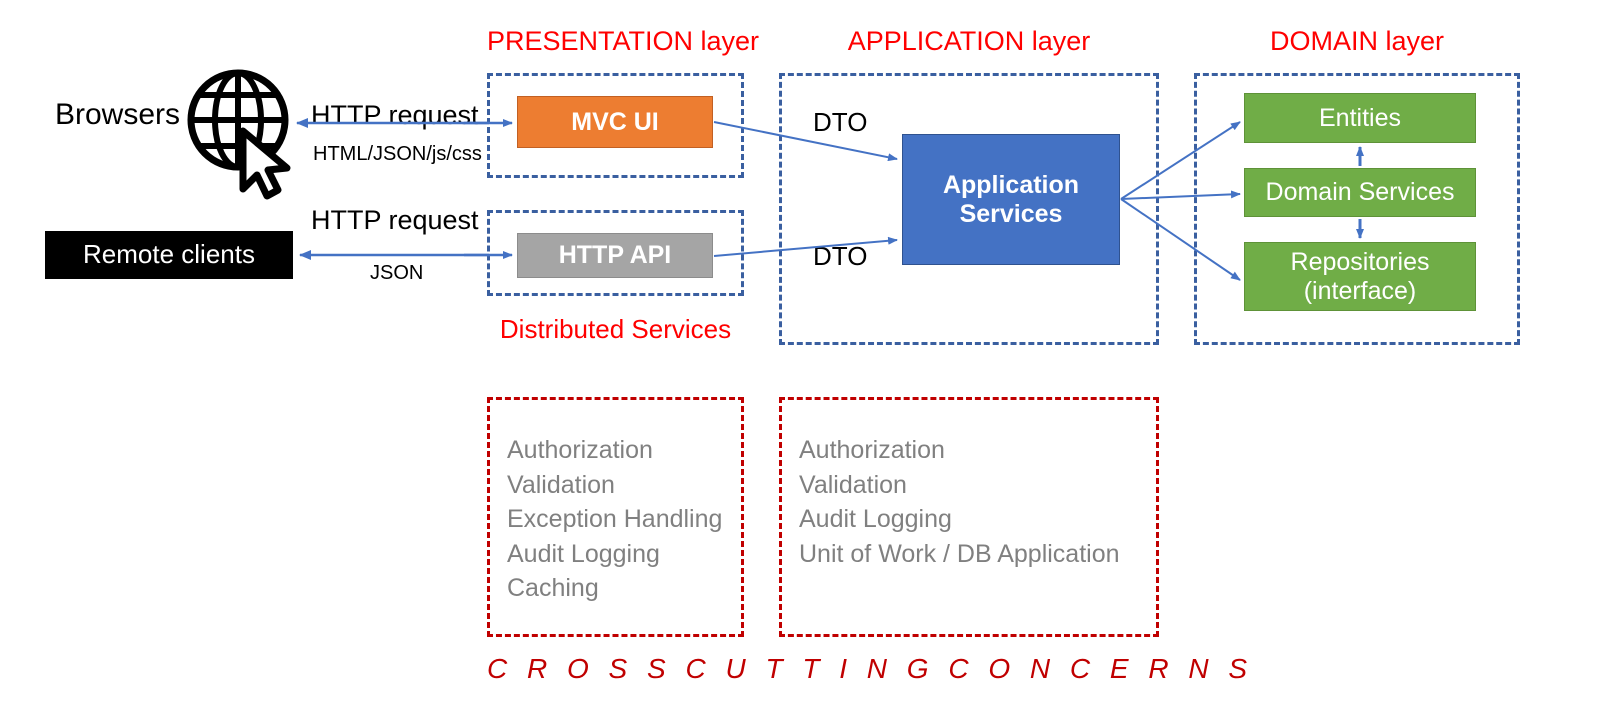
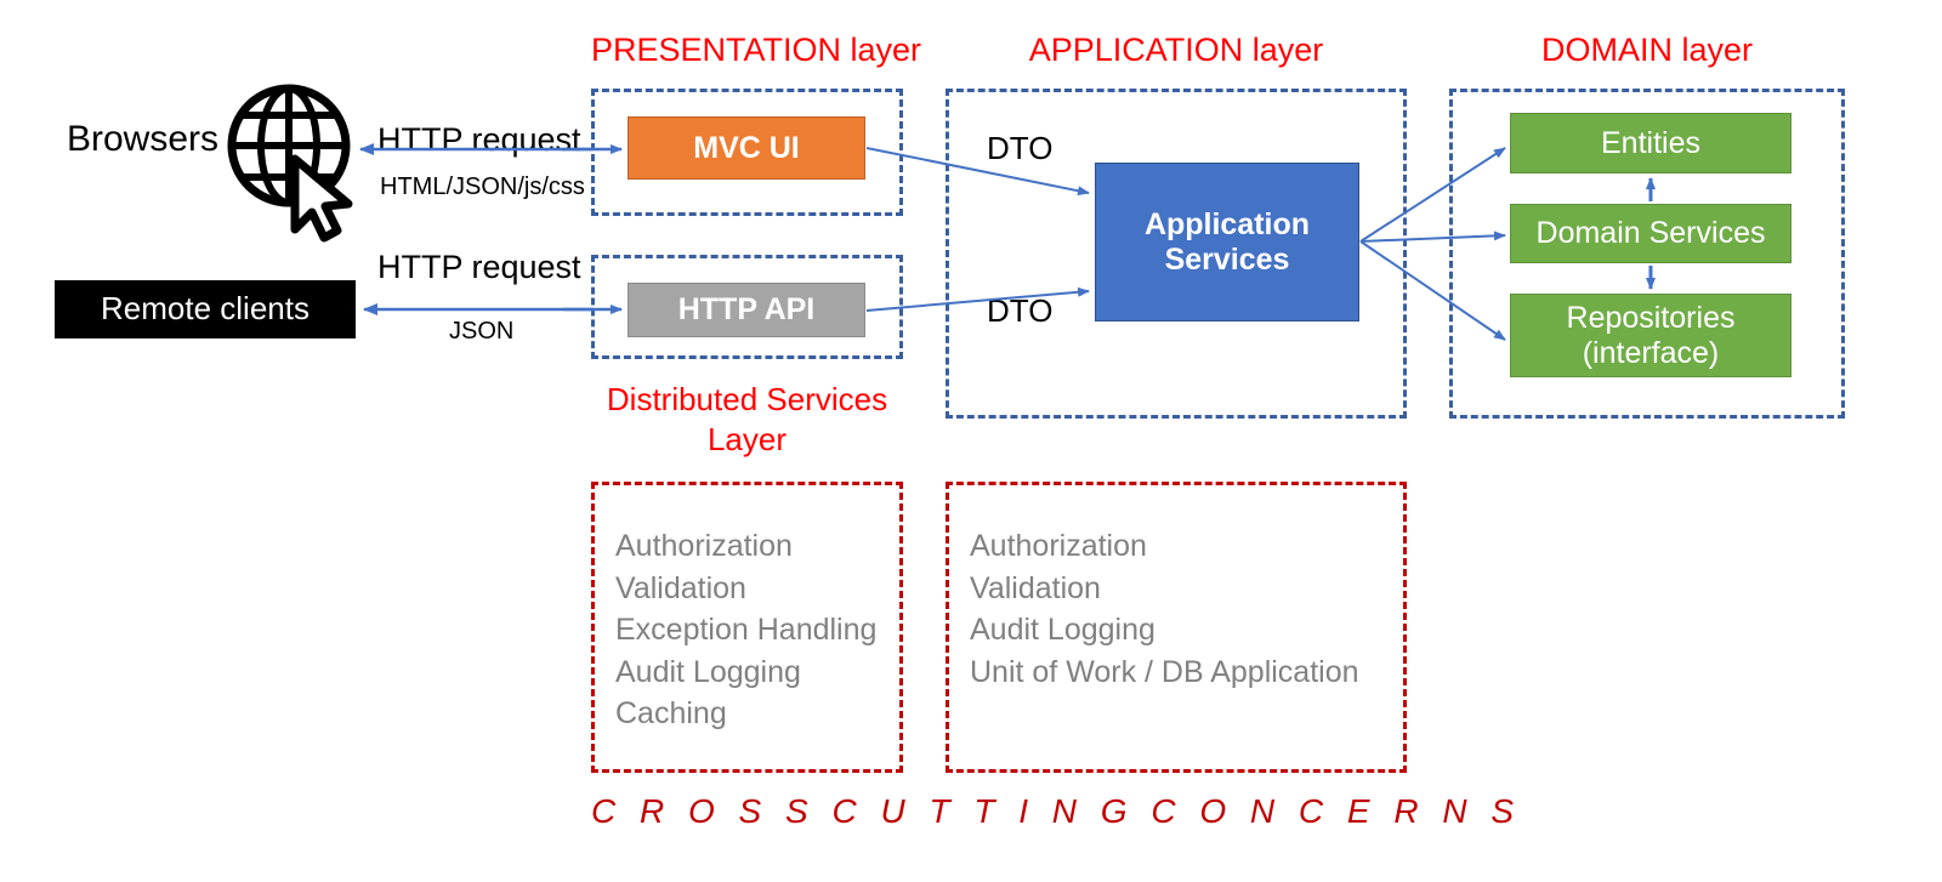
  PRESENTATION laye
  APPLICATION layer
  DOMAIN layer
  Distributed Services
+ Layer
  Browsers
  Remote clients
  MVC UI
  HTTP API
  Application
  Services
  Entities
  Domain Services
  Repositories
  (interface)
  HTTP request
  HTML/JSON/js/css
  HTTP request
  JSON
  DTO
  DTO
  Authorization
  Validation
  Exception Handling
  Audit Logging
  Caching
  Authorization
  Validation
  Audit Logging
  Unit of Work / DB Application
  C R O S S C U T T I N G C O N C E
